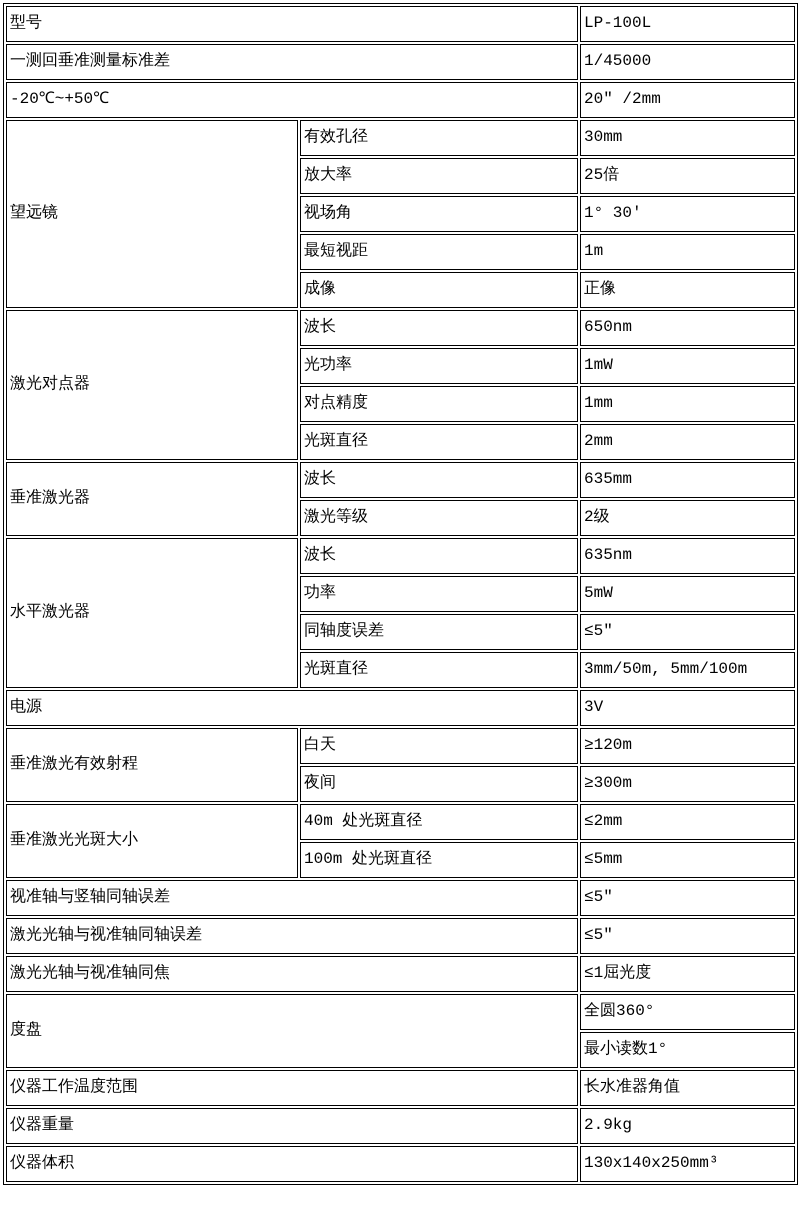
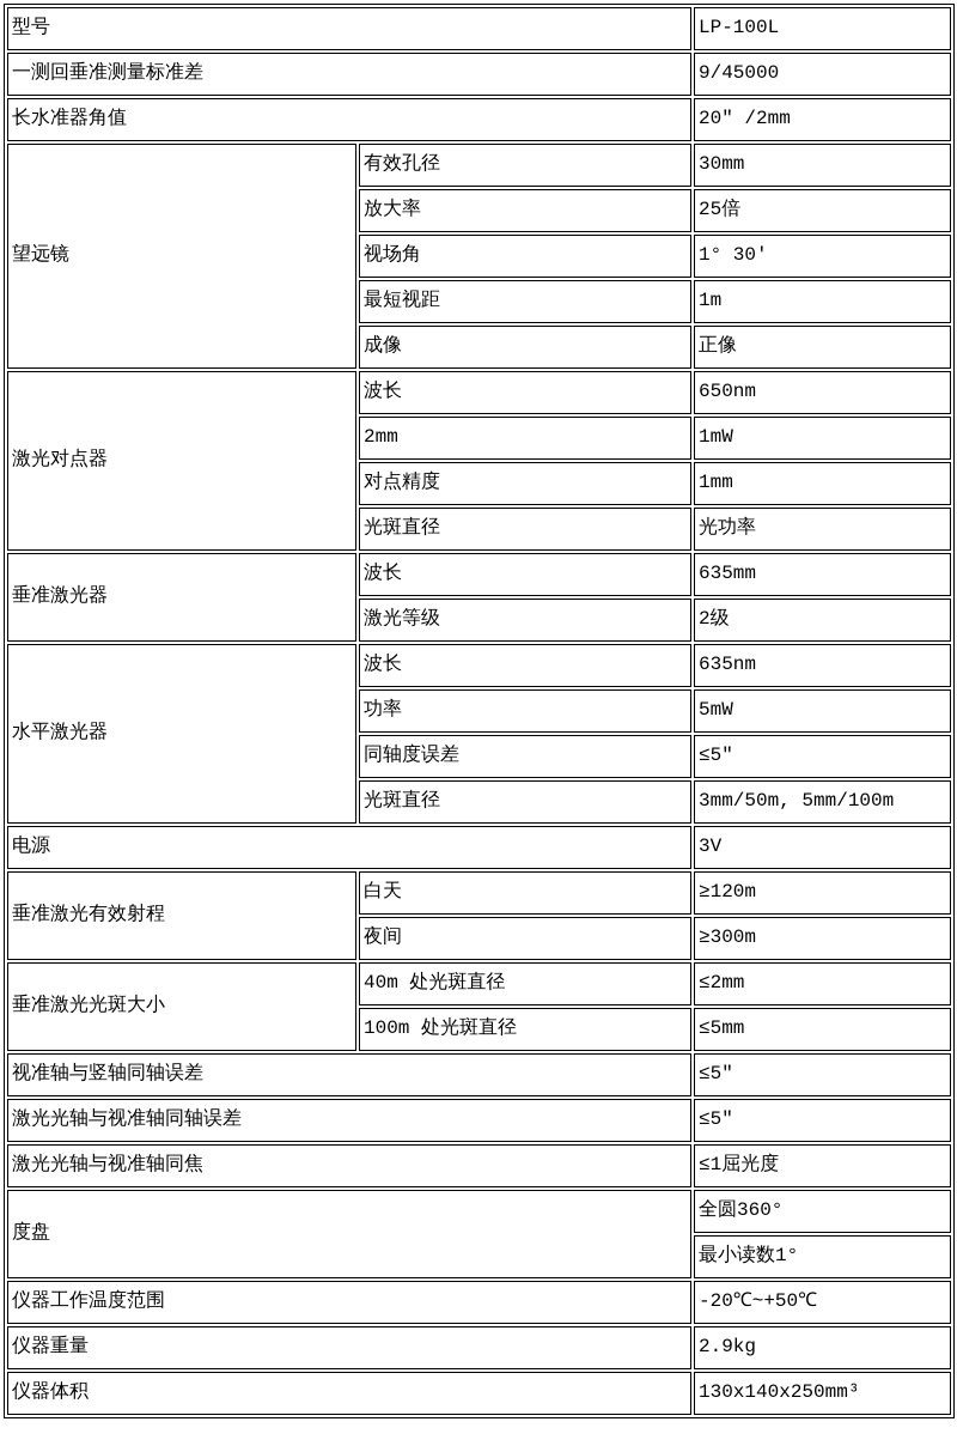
  型号	LP-100L
- 一测回垂准测量标准差	1/45000
+ 一测回垂准测量标准差	9/45000
- -20℃~+50℃	20″ /2mm
+ 长水准器角值	20″ /2mm
  望远镜	有效孔径	30mm
  放大率	25倍
  视场角	1° 30′
  最短视距	1m
  成像	正像
  激光对点器	波长	650nm
- 光功率	1mW
+ 2mm	1mW
  对点精度	1mm
- 光斑直径	2mm
+ 光斑直径	光功率
  垂准激光器	波长	635mm
  激光等级	2级
  水平激光器	波长	635nm
  功率	5mW
  同轴度误差	≤5″
  光斑直径	3mm/50m, 5mm/100m
  电源	3V
  垂准激光有效射程	白天	≥120m
  夜间	≥300m
  垂准激光光斑大小	40m 处光斑直径	≤2mm
  100m 处光斑直径	≤5mm
  视准轴与竖轴同轴误差	≤5″
  激光光轴与视准轴同轴误差	≤5″
  激光光轴与视准轴同焦	≤1屈光度
  度盘	全圆360°
  最小读数1°
- 仪器工作温度范围	长水准器角值
+ 仪器工作温度范围	-20℃~+50℃
  仪器重量	2.9kg
  仪器体积	130x140x250mm³
